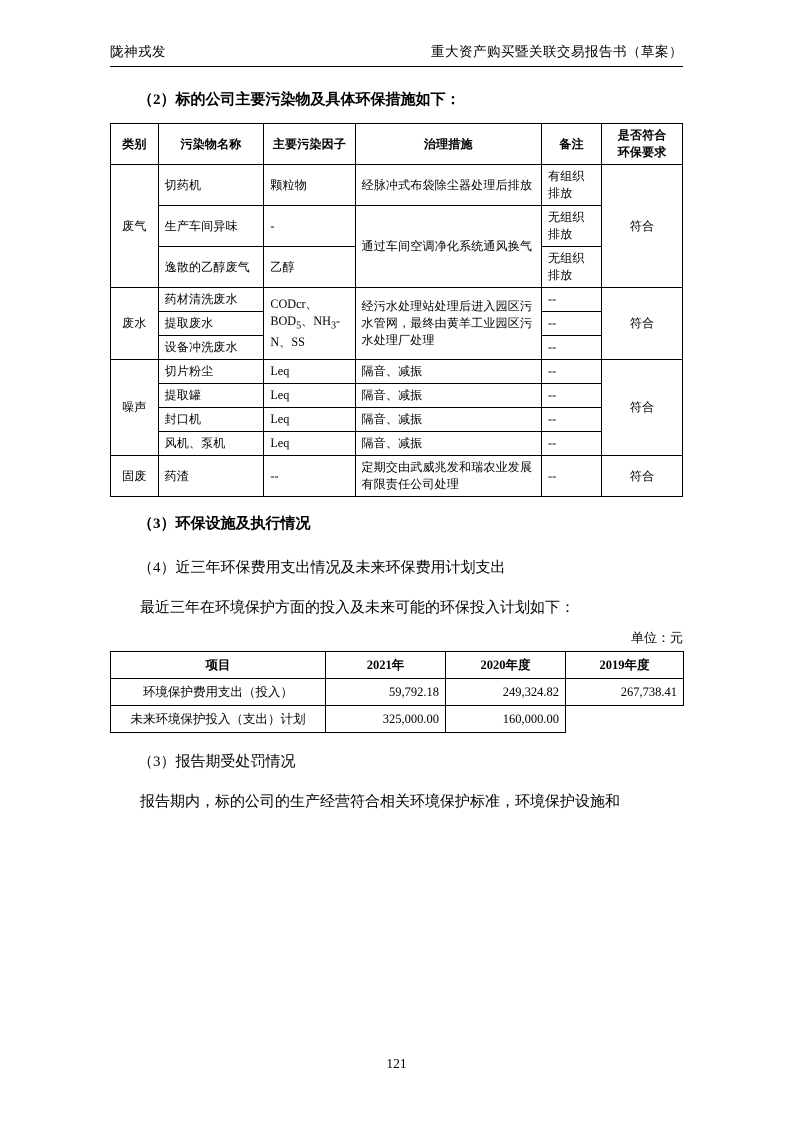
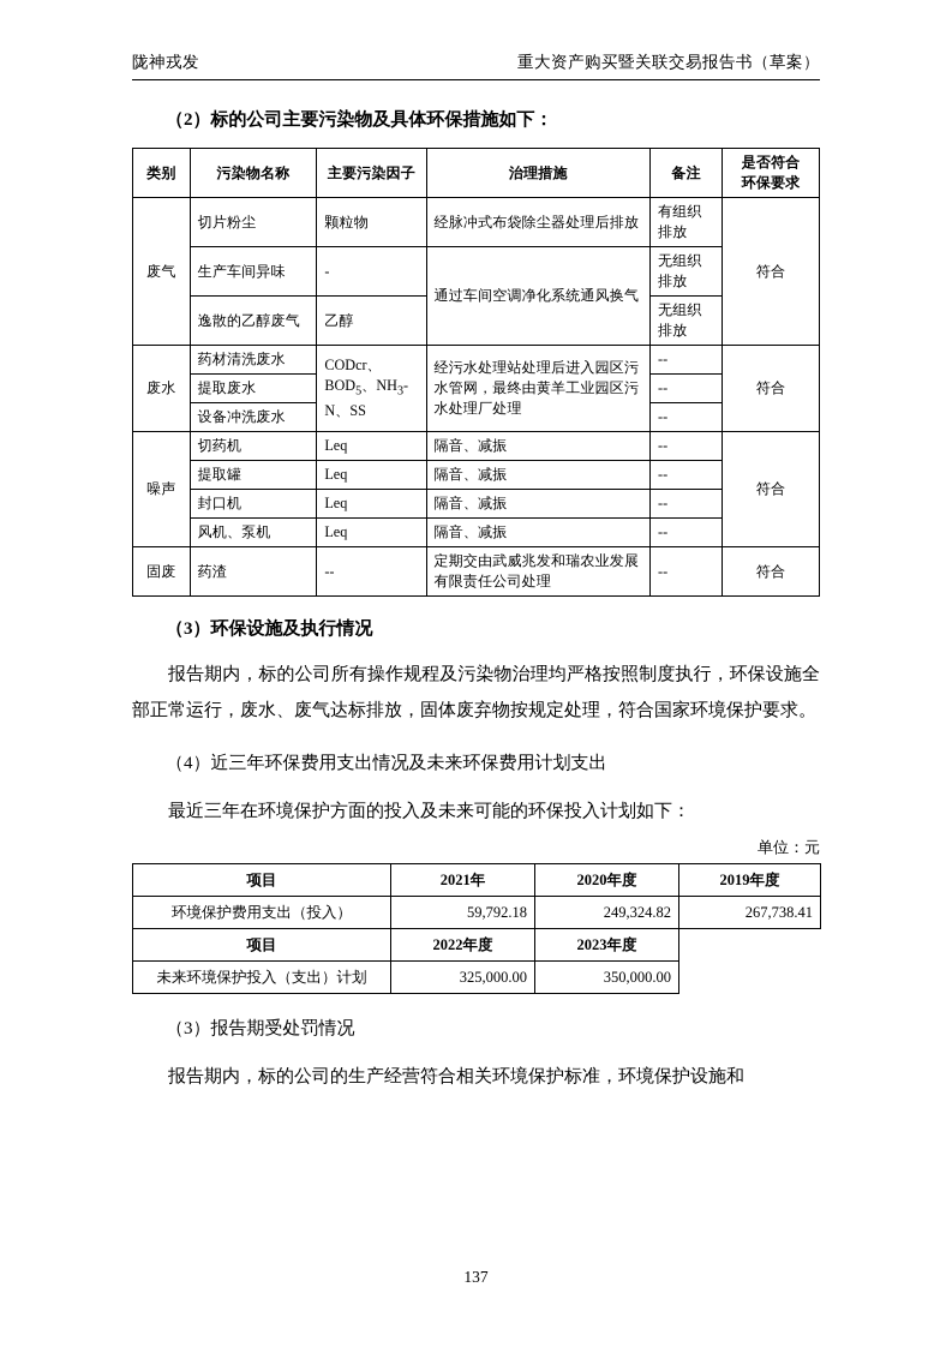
  陇神戎发
  重大资产购买暨关联交易报告书（草案）
  （2）标的公司主要污染物及具体环保措施如下：
  类别	污染物名称	主要污染因子	治理措施	备注	是否符合环保要求
- 废气	切药机	颗粒物	经脉冲式布袋除尘器处理后排放	有组织排放	符合
+ 废气	切片粉尘	颗粒物	经脉冲式布袋除尘器处理后排放	有组织排放	符合
  生产车间异味	-	通过车间空调净化系统通风换气	无组织排放
  逸散的乙醇废气	乙醇	无组织排放
  废水	药材清洗废水	CODcr、BOD5、NH3-N、SS	经污水处理站处理后进入园区污水管网，最终由黄羊工业园区污水处理厂处理	--	符合
  提取废水	--
  设备冲洗废水	--
- 噪声	切片粉尘	Leq	隔音、减振	--	符合
+ 噪声	切药机	Leq	隔音、减振	--	符合
  提取罐	Leq	隔音、减振	--
  封口机	Leq	隔音、减振	--
  风机、泵机	Leq	隔音、减振	--
  固废	药渣	--	定期交由武威兆发和瑞农业发展有限责任公司处理	--	符合
  （3）环保设施及执行情况
+ 报告期内，标的公司所有操作规程及污染物治理均严格按照制度执行，环保设施全部正常运行，废水、废气达标排放，固体废弃物按规定处理，符合国家环境保护要求。
  （4）近三年环保费用支出情况及未来环保费用计划支出
  最近三年在环境保护方面的投入及未来可能的环保投入计划如下：
  单位：元
  项目	2021年	2020年度	2019年度
  环境保护费用支出（投入）	59,792.18	249,324.82	267,738.41
+ 项目	2022年度	2023年度
- 未来环境保护投入（支出）计划	325,000.00	160,000.00
+ 未来环境保护投入（支出）计划	325,000.00	350,000.00
  （3）报告期受处罚情况
  报告期内，标的公司的生产经营符合相关环境保护标准，环境保护设施和
- 121
+ 137
